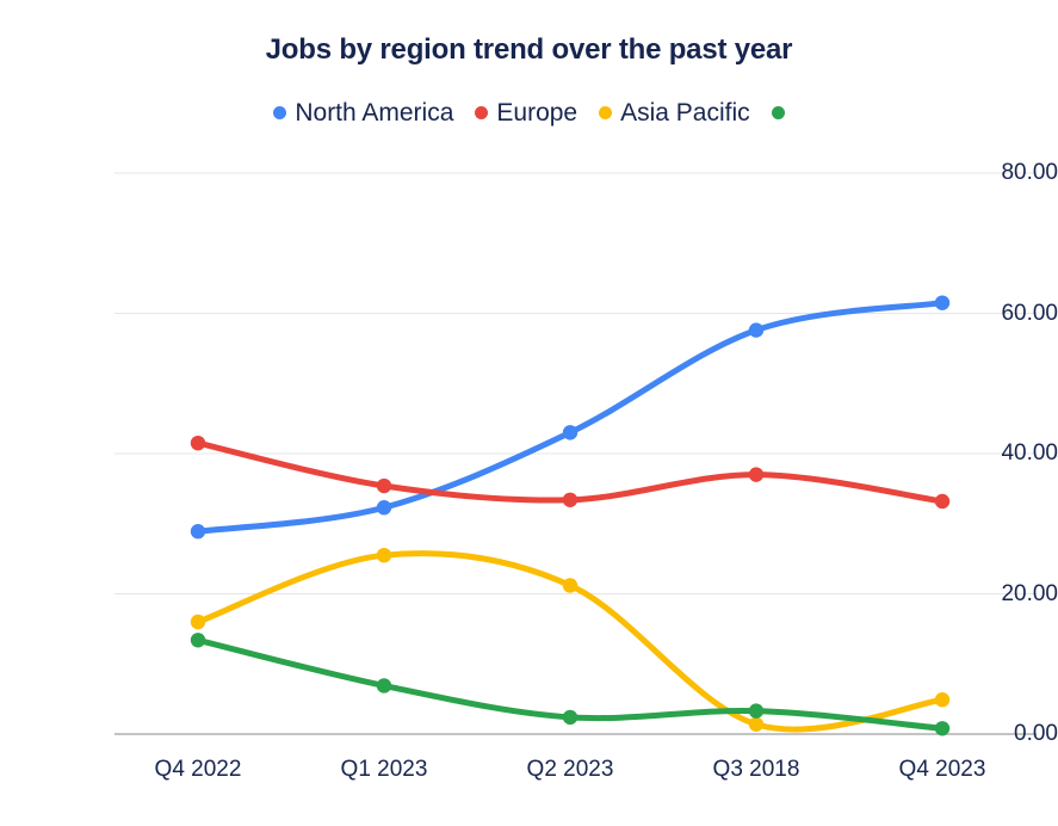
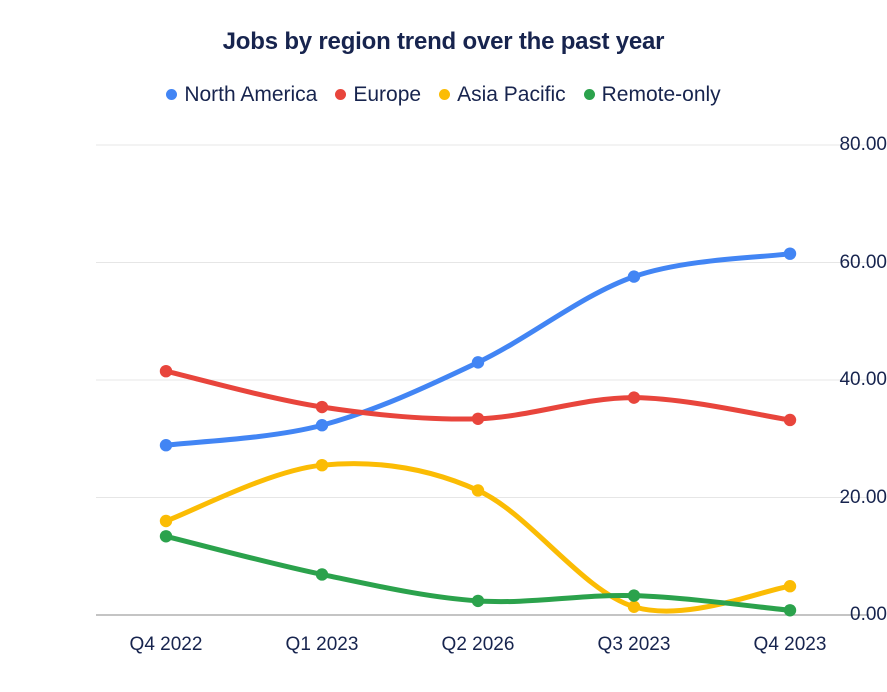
  Jobs by region trend over the past year
  North America
  Europe
  Asia Pacific
+ Remote-only
  0.00
  20.00
  40.00
  60.00
  80.00
  Q4 2022
  Q1 2023
- Q2 2023
+ Q2 2026
- Q3 2018
+ Q3 2023
  Q4 2023
